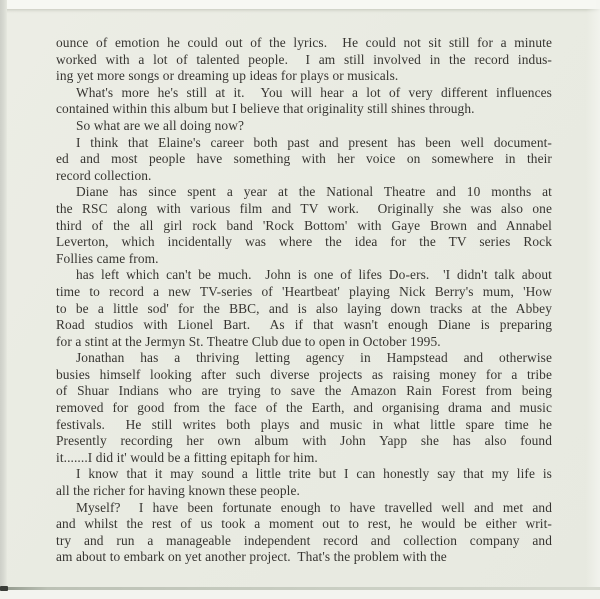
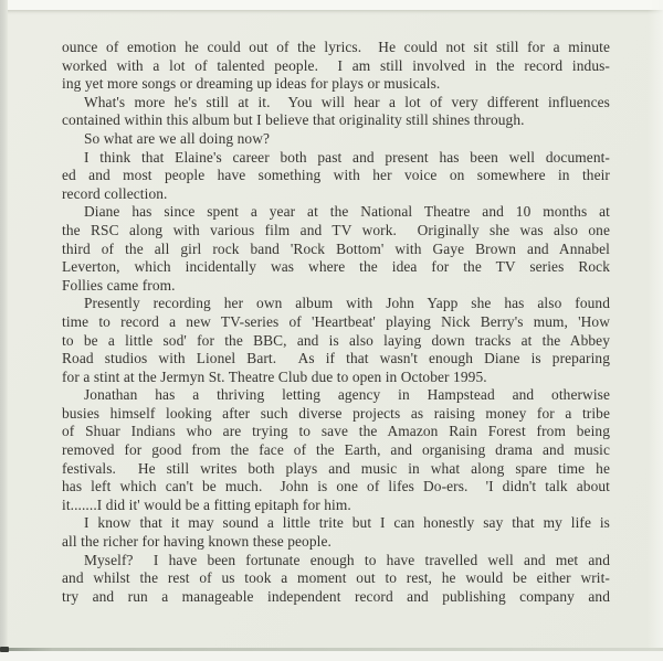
  ounce of emotion he could out of the lyrics. He could not sit still for a minute
  worked with a lot of talented people. I am still involved in the record indus-
  ing yet more songs or dreaming up ideas for plays or musicals.
  What's more he's still at it. You will hear a lot of very different influences
  contained within this album but I believe that originality still shines through.
  So what are we all doing now?
  I think that Elaine's career both past and present has been well document-
  ed and most people have something with her voice on somewhere in their
  record collection.
  Diane has since spent a year at the National Theatre and 10 months at
  the RSC along with various film and TV work. Originally she was also one
  third of the all girl rock band 'Rock Bottom' with Gaye Brown and Annabel
  Leverton, which incidentally was where the idea for the TV series Rock
  Follies came from.
- has left which can't be much. John is one of lifes Do-ers. 'I didn't talk about
+ Presently recording her own album with John Yapp she has also found
  time to record a new TV-series of 'Heartbeat' playing Nick Berry's mum, 'How
  to be a little sod' for the BBC, and is also laying down tracks at the Abbey
  Road studios with Lionel Bart. As if that wasn't enough Diane is preparing
  for a stint at the Jermyn St. Theatre Club due to open in October 1995.
  Jonathan has a thriving letting agency in Hampstead and otherwise
  busies himself looking after such diverse projects as raising money for a tribe
  of Shuar Indians who are trying to save the Amazon Rain Forest from being
  removed for good from the face of the Earth, and organising drama and music
- festivals. He still writes both plays and music in what little spare time he
+ festivals. He still writes both plays and music in what along spare time he
- Presently recording her own album with John Yapp she has also found
+ has left which can't be much. John is one of lifes Do-ers. 'I didn't talk about
  it.......I did it' would be a fitting epitaph for him.
  I know that it may sound a little trite but I can honestly say that my life is
  all the richer for having known these people.
  Myself? I have been fortunate enough to have travelled well and met and
  and whilst the rest of us took a moment out to rest, he would be either writ-
- try and run a manageable independent record and collection company and
+ try and run a manageable independent record and publishing company and
- am about to embark on yet another project. That's the problem with the
